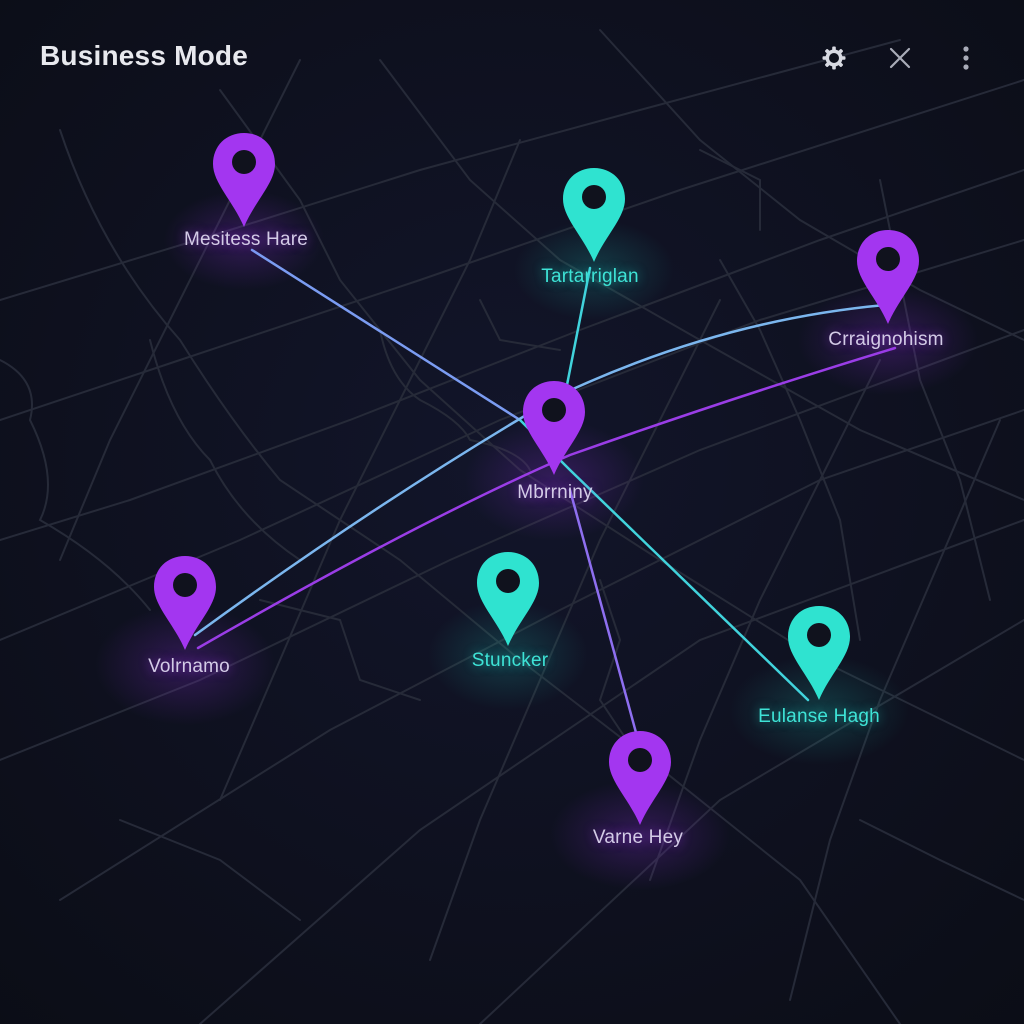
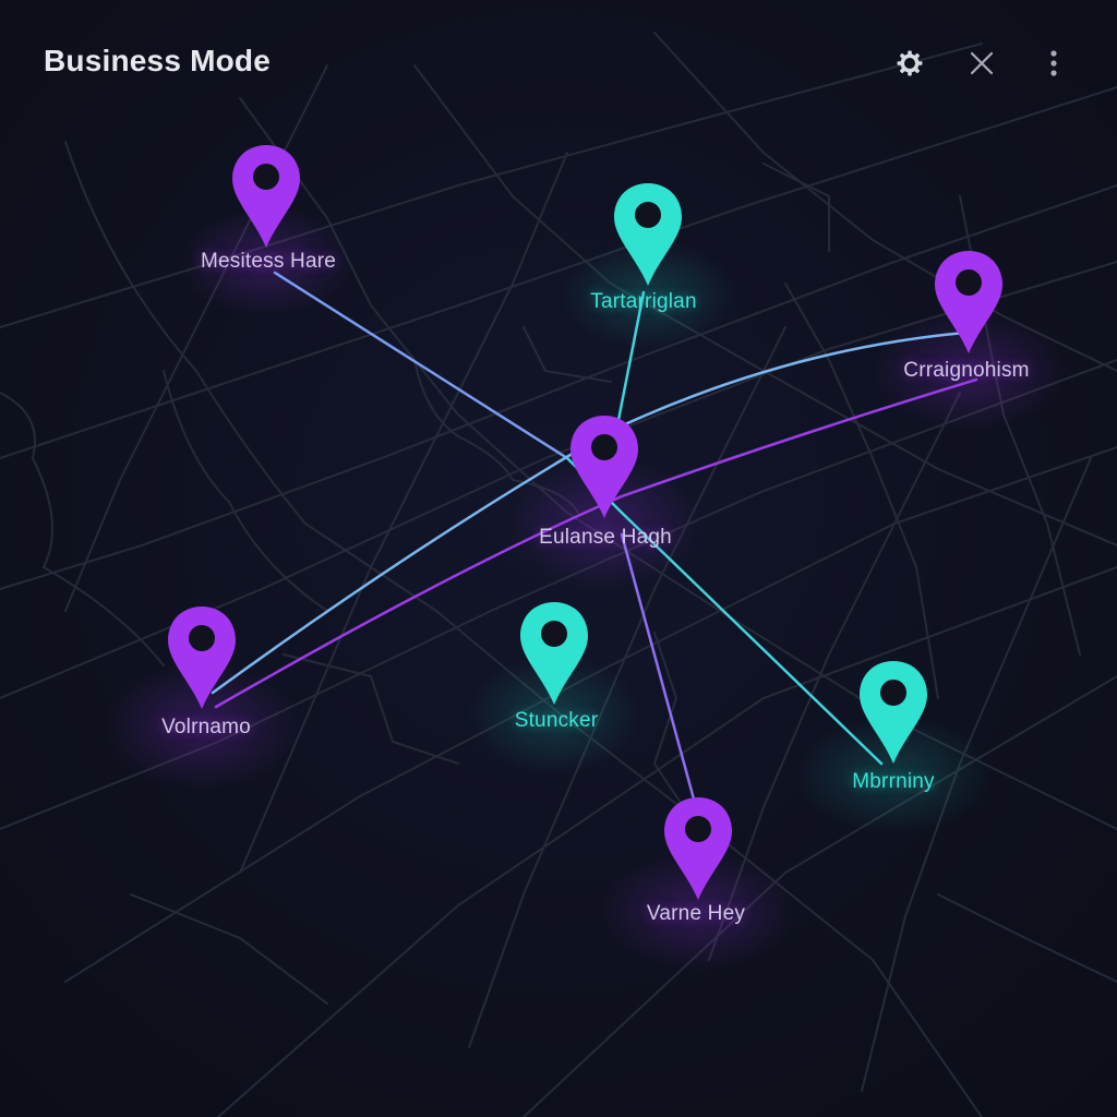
  Business Mode
  Mesitess Hare
  Tartarriglan
  Crraignohism
- Mbrrniny
+ Eulanse Hagh
  Volrnamo
  Stuncker
- Eulanse Hagh
+ Mbrrniny
  Varne Hey
